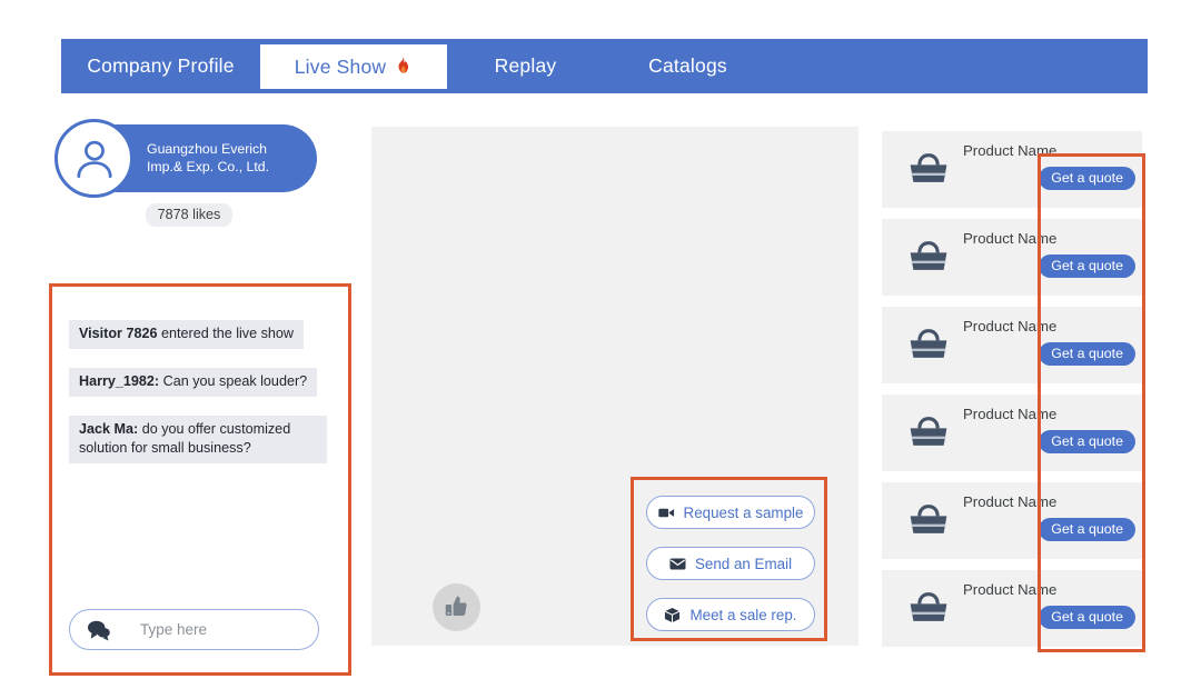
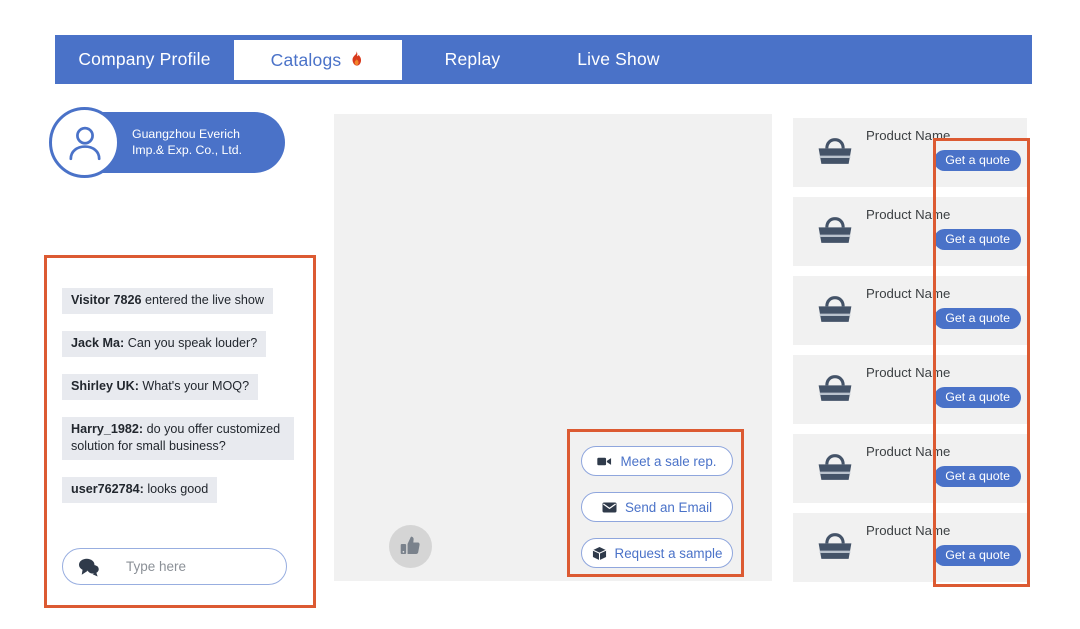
  Company Profile
- Live Show
+ Catalogs
  Replay
- Catalogs
+ Live Show
  Guangzhou Everich
  Imp.& Exp. Co., Ltd.
- 7878 likes
  Visitor 7826 entered the live show
- Harry_1982: Can you speak louder?
+ Jack Ma: Can you speak louder?
+ Shirley UK: What's your MOQ?
- Jack Ma: do you offer customized solution for small business?
+ Harry_1982: do you offer customized solution for small business?
+ user762784: looks good
  Type here
- Request a sample
+ Meet a sale rep.
  Send an Email
- Meet a sale rep.
+ Request a sample
  Product Name
  Get a quote
  Product Name
  Get a quote
  Product Name
  Get a quote
  Product Name
  Get a quote
  Product Name
  Get a quote
  Product Name
  Get a quote
